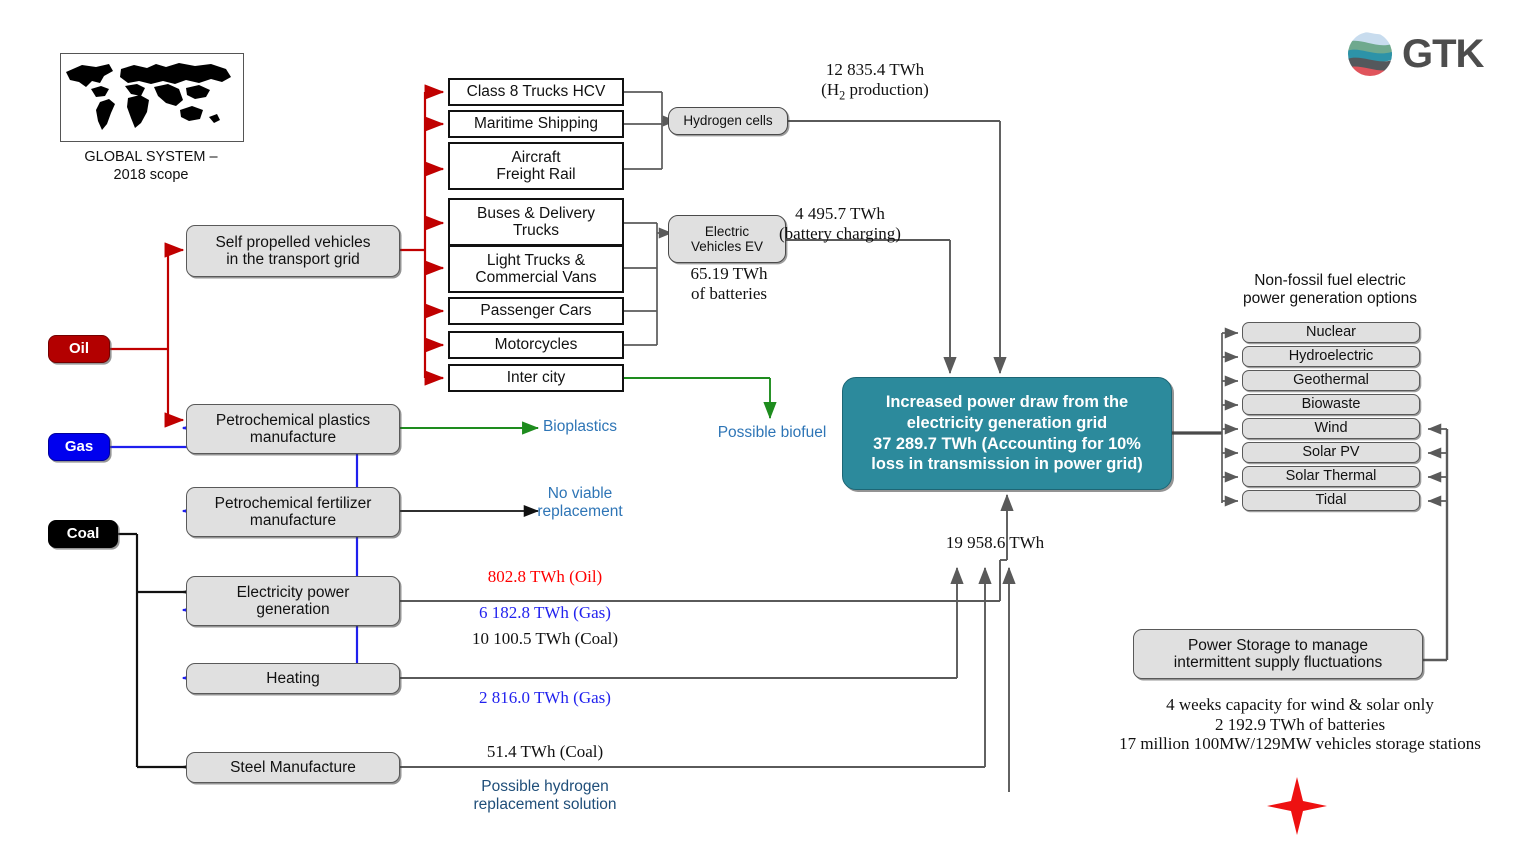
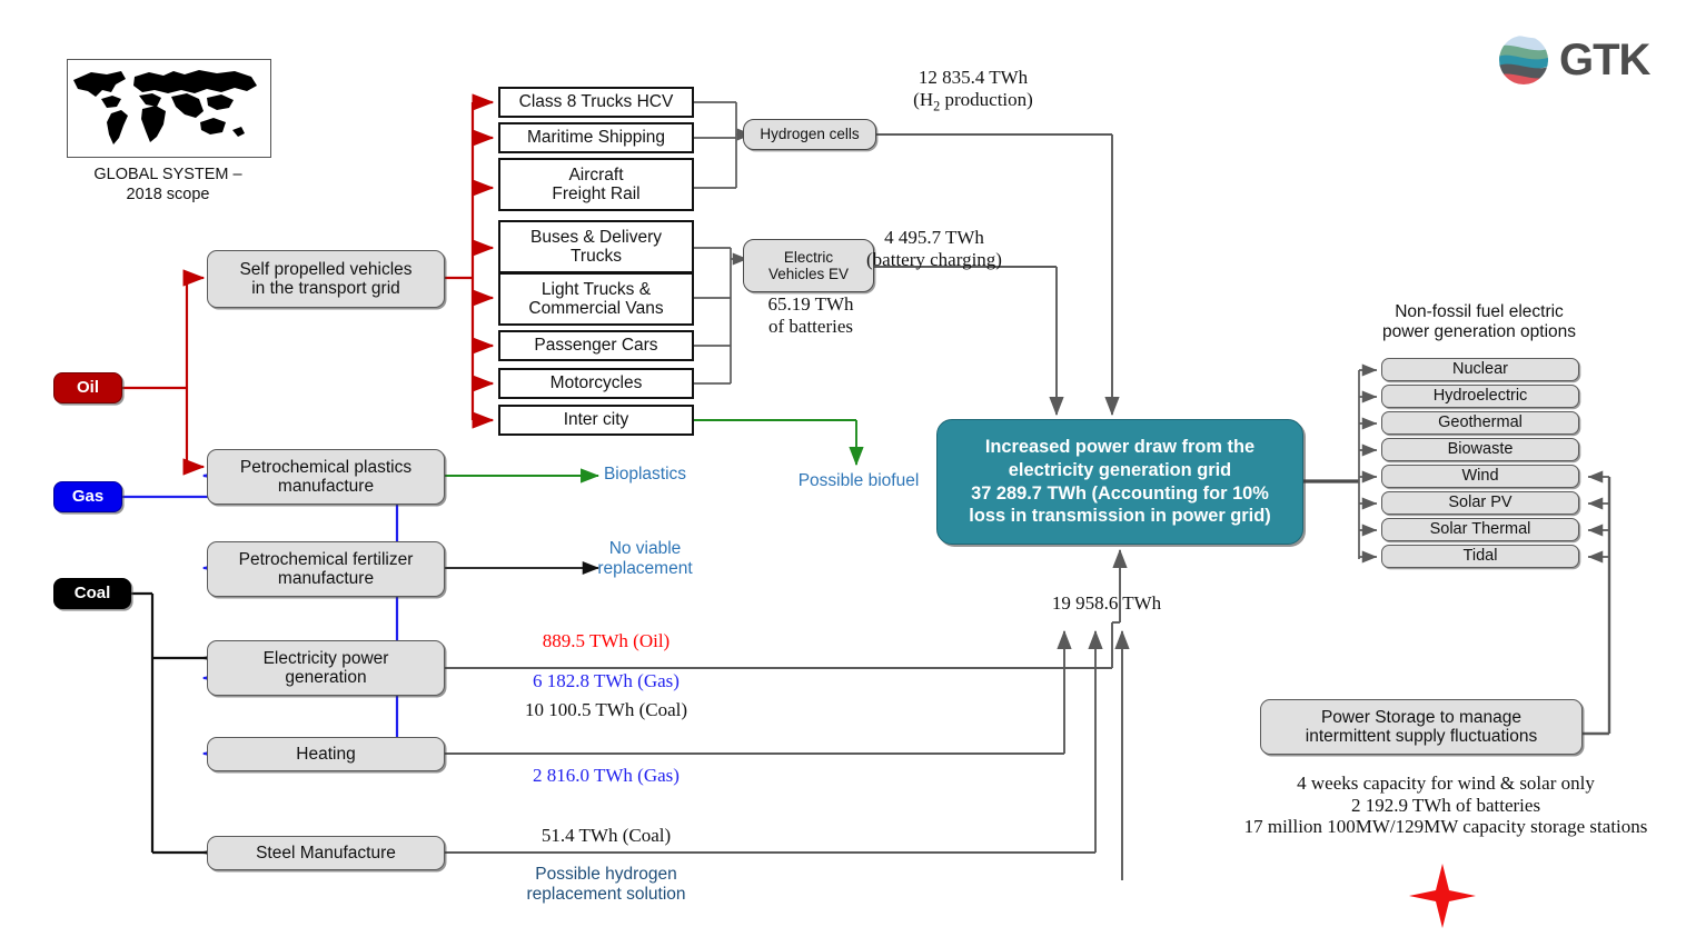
  GTK
  GLOBAL SYSTEM –
  2018 scope
  Oil
  Gas
  Coal
  Self propelled vehicles
  in the transport grid
  Petrochemical plastics
  manufacture
  Petrochemical fertilizer
  manufacture
  Electricity power
  generation
  Heating
  Steel Manufacture
  Class 8 Trucks HCV
  Maritime Shipping
  Aircraft
  Freight Rail
  Buses & Delivery
  Trucks
  Light Trucks &
  Commercial Vans
  Passenger Cars
  Motorcycles
  Inter city
  Hydrogen cells
  Electric
  Vehicles EV
  12 835.4 TWh
  (H2 production)
  4 495.7 TWh
  (battery charging)
  65.19 TWh
  of batteries
  19 958.6 TWh
- 802.8 TWh (Oil)
+ 889.5 TWh (Oil)
  6 182.8 TWh (Gas)
  10 100.5 TWh (Coal)
  2 816.0 TWh (Gas)
  51.4 TWh (Coal)
  Bioplastics
  Possible biofuel
  No viable
  replacement
  Possible hydrogen
  replacement solution
  Increased power draw from the
  electricity generation grid
  37 289.7 TWh (Accounting for 10%
  loss in transmission in power grid)
  Non-fossil fuel electric
  power generation options
  Nuclear
  Hydroelectric
  Geothermal
  Biowaste
  Wind
  Solar PV
  Solar Thermal
  Tidal
  Power Storage to manage
  intermittent supply fluctuations
  4 weeks capacity for wind & solar only
  2 192.9 TWh of batteries
- 17 million 100MW/129MW vehicles storage stations
+ 17 million 100MW/129MW capacity storage stations
